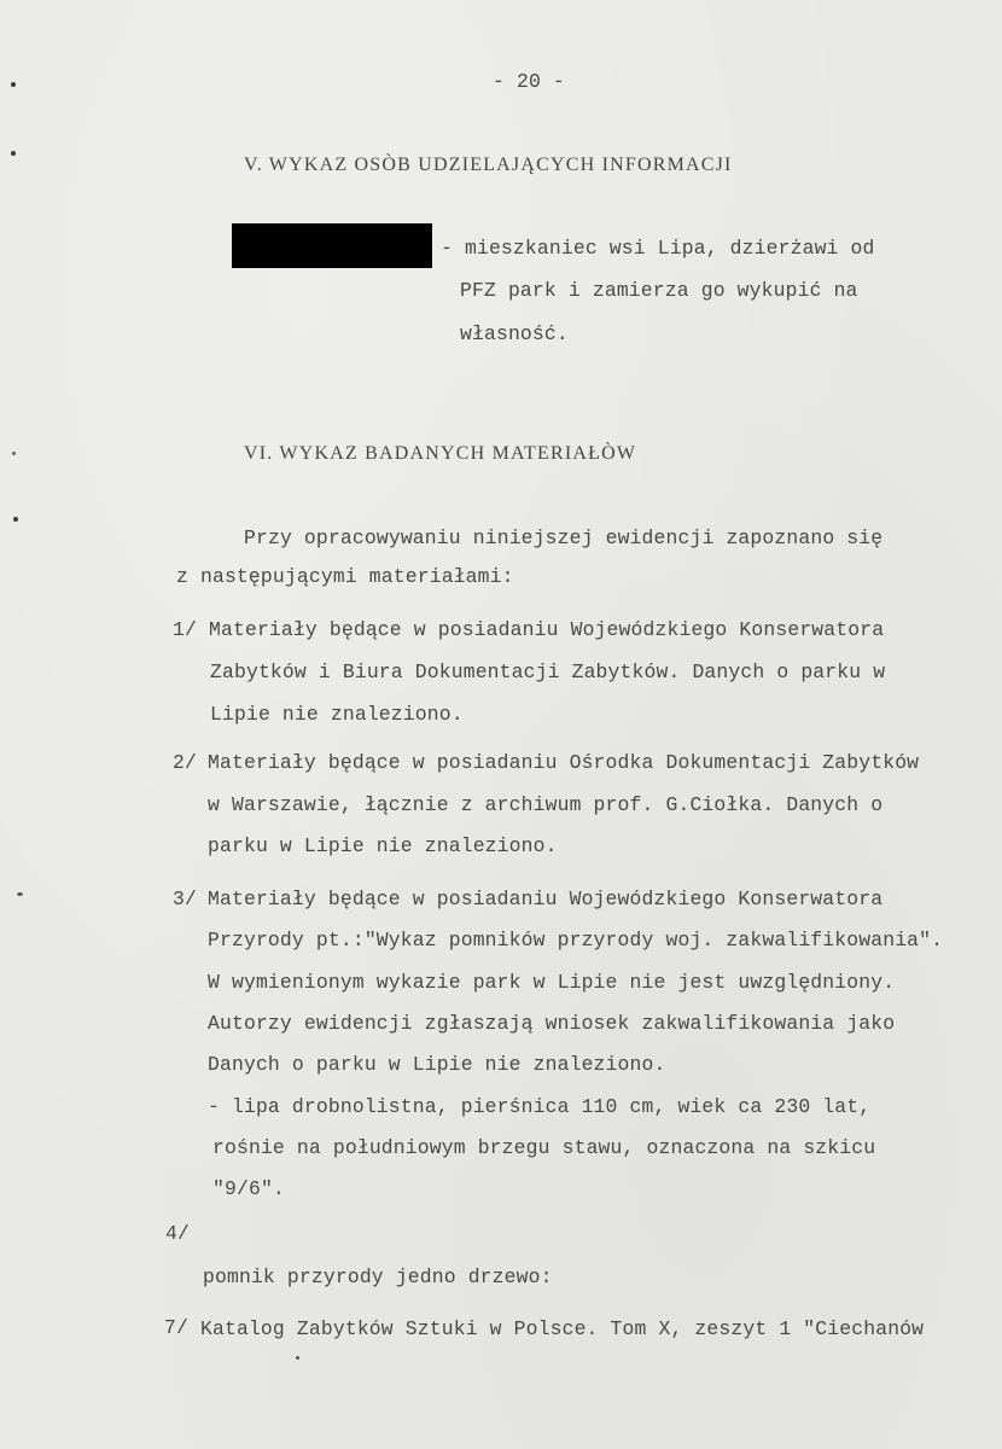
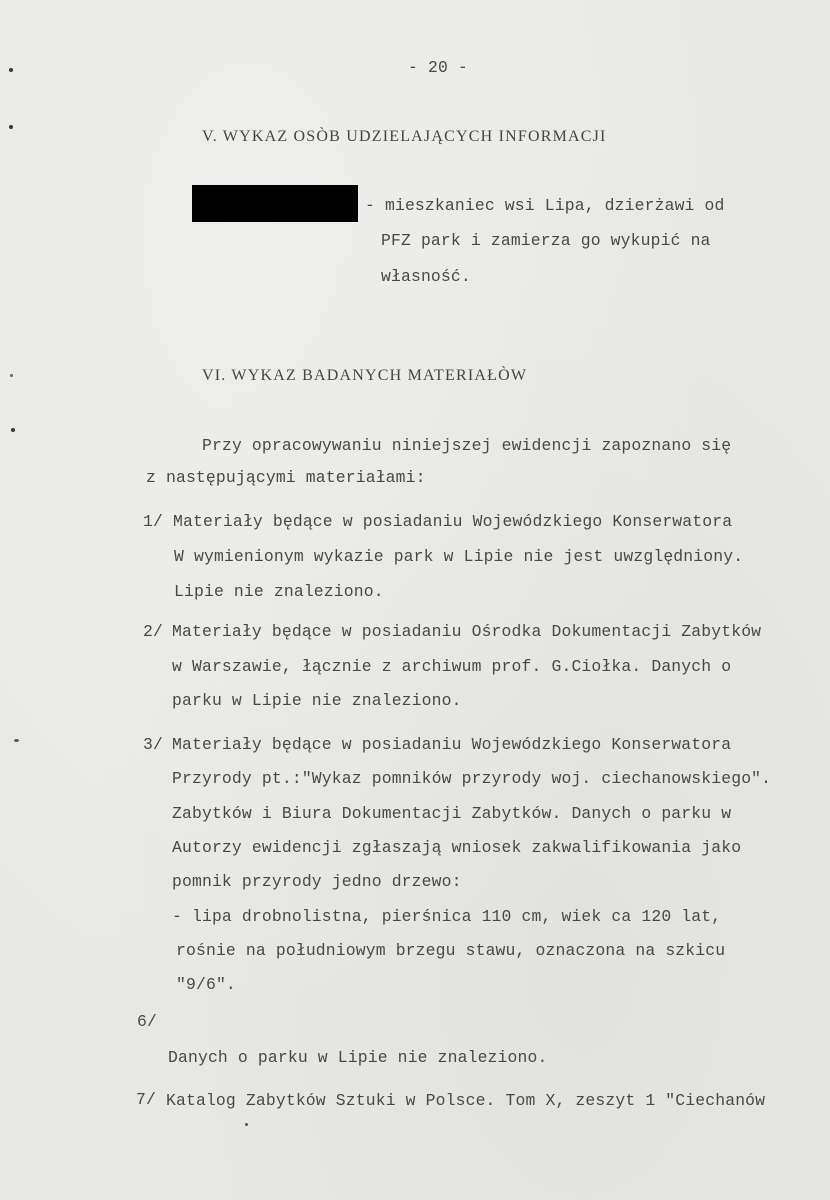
  - 20 -
  V. WYKAZ OSÒB UDZIELAJĄCYCH INFORMACJI
  - mieszkaniec wsi Lipa, dzierżawi od
  PFZ park i zamierza go wykupić na
  własność.
  VI. WYKAZ BADANYCH MATERIAŁÒW
  Przy opracowywaniu niniejszej ewidencji zapoznano się
  z następującymi materiałami:
  1/
  Materiały będące w posiadaniu Wojewódzkiego Konserwatora
- Zabytków i Biura Dokumentacji Zabytków. Danych o parku w
+ W wymienionym wykazie park w Lipie nie jest uwzględniony.
  Lipie nie znaleziono.
  2/
  Materiały będące w posiadaniu Ośrodka Dokumentacji Zabytków
  w Warszawie, łącznie z archiwum prof. G.Ciołka. Danych o
  parku w Lipie nie znaleziono.
  3/
  Materiały będące w posiadaniu Wojewódzkiego Konserwatora
- Przyrody pt.:"Wykaz pomników przyrody woj. zakwalifikowania".
+ Przyrody pt.:"Wykaz pomników przyrody woj. ciechanowskiego".
- W wymienionym wykazie park w Lipie nie jest uwzględniony.
+ Zabytków i Biura Dokumentacji Zabytków. Danych o parku w
  Autorzy ewidencji zgłaszają wniosek zakwalifikowania jako
- Danych o parku w Lipie nie znaleziono.
+ pomnik przyrody jedno drzewo:
- - lipa drobnolistna, pierśnica 110 cm, wiek ca 230 lat,
+ - lipa drobnolistna, pierśnica 110 cm, wiek ca 120 lat,
  rośnie na południowym brzegu stawu, oznaczona na szkicu
  "9/6".
- 4/
+ 6/
- pomnik przyrody jedno drzewo:
+ Danych o parku w Lipie nie znaleziono.
  7/
  Katalog Zabytków Sztuki w Polsce. Tom X, zeszyt 1 "Ciechanów
